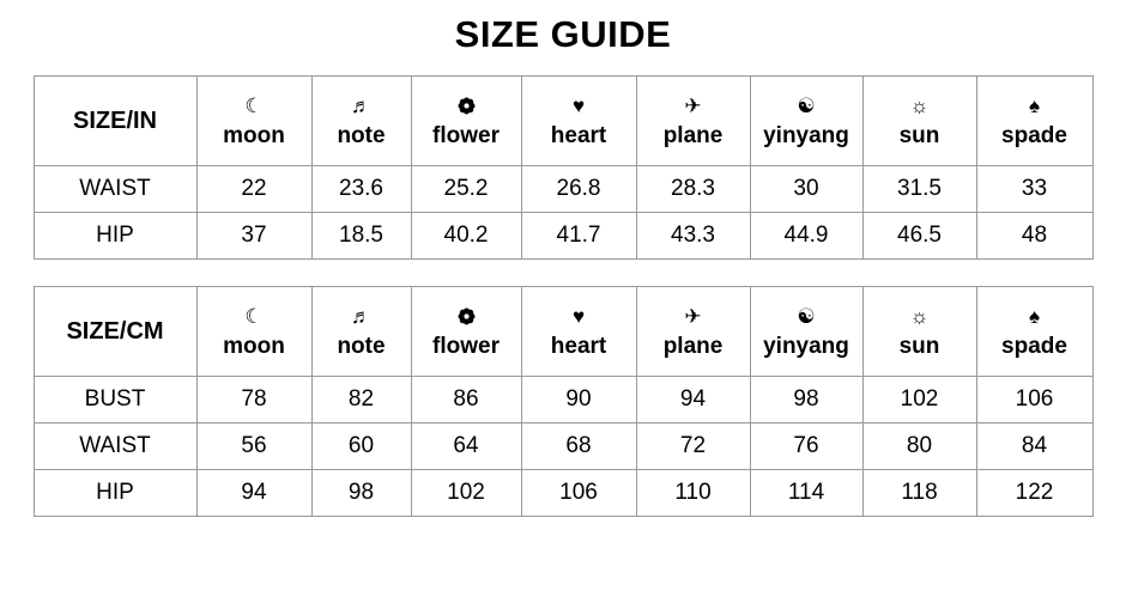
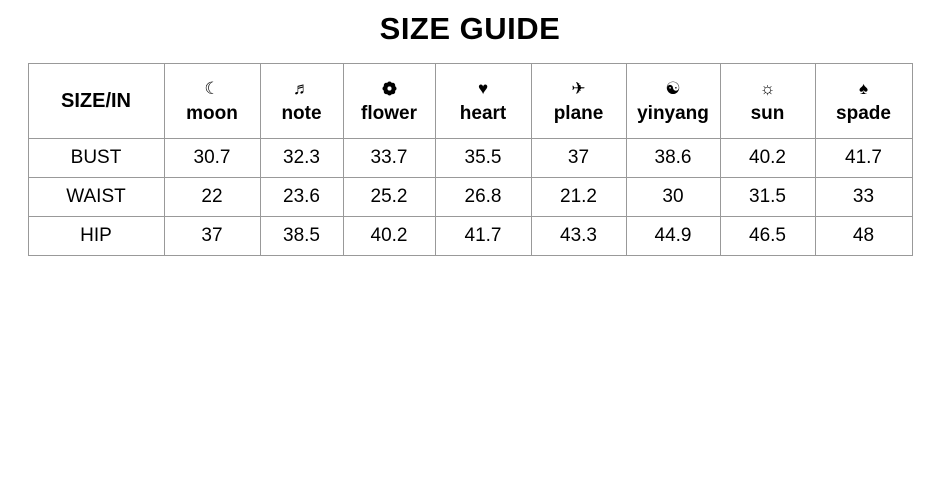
  SIZE GUIDE
  SIZE/IN	☾ moon	♬ note	flower	♥ heart	✈ plane	☯ yinyang	☼ sun	♠ spade
+ BUST	30.7	32.3	33.7	35.5	37	38.6	40.2	41.7
- WAIST	22	23.6	25.2	26.8	28.3	30	31.5	33
+ WAIST	22	23.6	25.2	26.8	21.2	30	31.5	33
- HIP	37	18.5	40.2	41.7	43.3	44.9	46.5	48
+ HIP	37	38.5	40.2	41.7	43.3	44.9	46.5	48
- SIZE/CM	☾ moon	♬ note	flower	♥ heart	✈ plane	☯ yinyang	☼ sun	♠ spade
- BUST	78	82	86	90	94	98	102	106
- WAIST	56	60	64	68	72	76	80	84
- HIP	94	98	102	106	110	114	118	122
